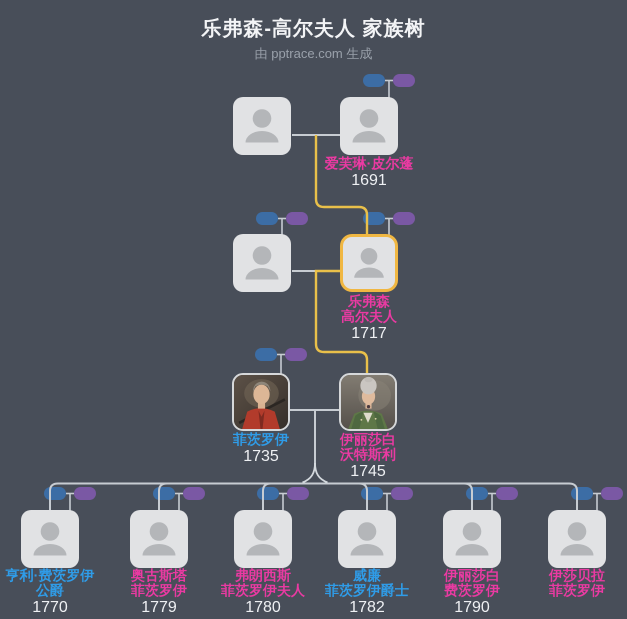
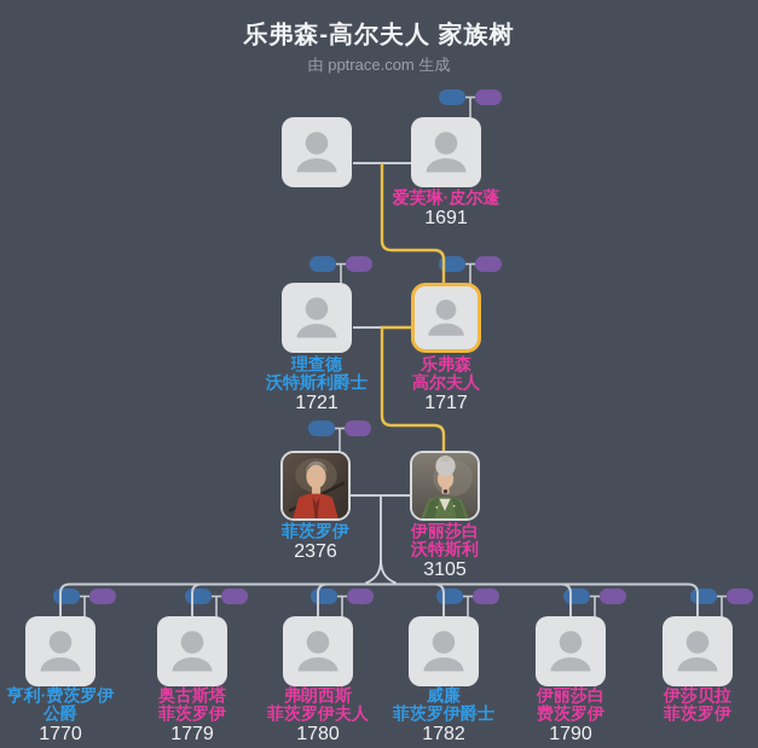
  乐弗森-高尔夫人 家族树
  由 pptrace.com 生成
  爱芙琳·皮尔蓬
  1691
+ 理查德
+ 沃特斯利爵士
+ 1721
  乐弗森
  高尔夫人
  1717
  菲茨罗伊
- 1735
+ 2376
  伊丽莎白
  沃特斯利
- 1745
+ 3105
  亨利·费茨罗伊
  公爵
  1770
  奥古斯塔
  菲茨罗伊
  1779
  弗朗西斯
  菲茨罗伊夫人
  1780
  威廉
  菲茨罗伊爵士
  1782
  伊丽莎白
  费茨罗伊
  1790
  伊莎贝拉
  菲茨罗伊
